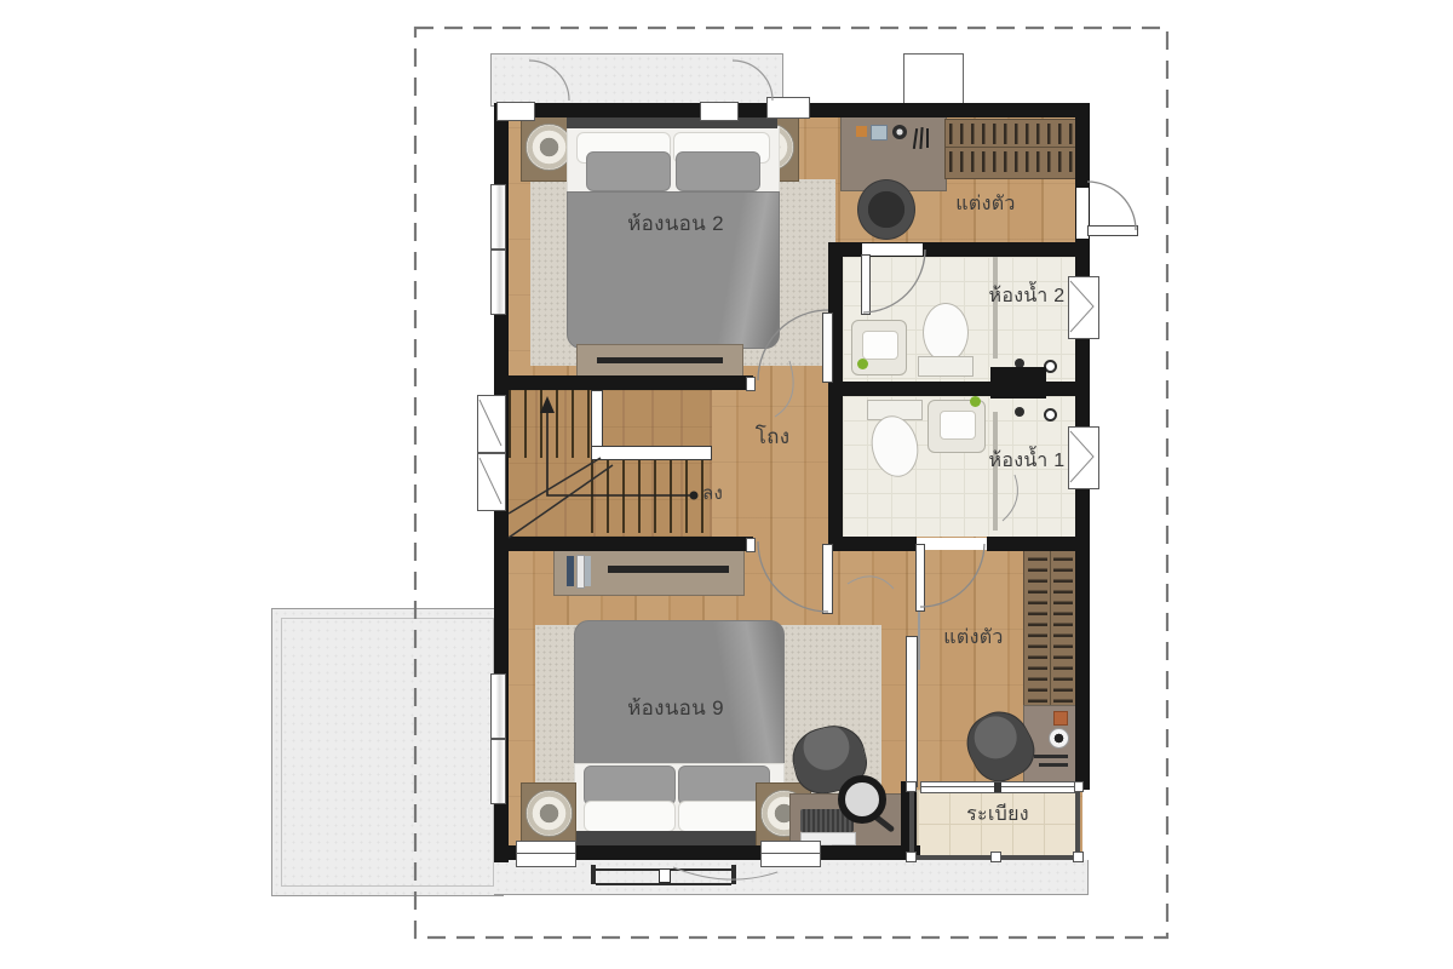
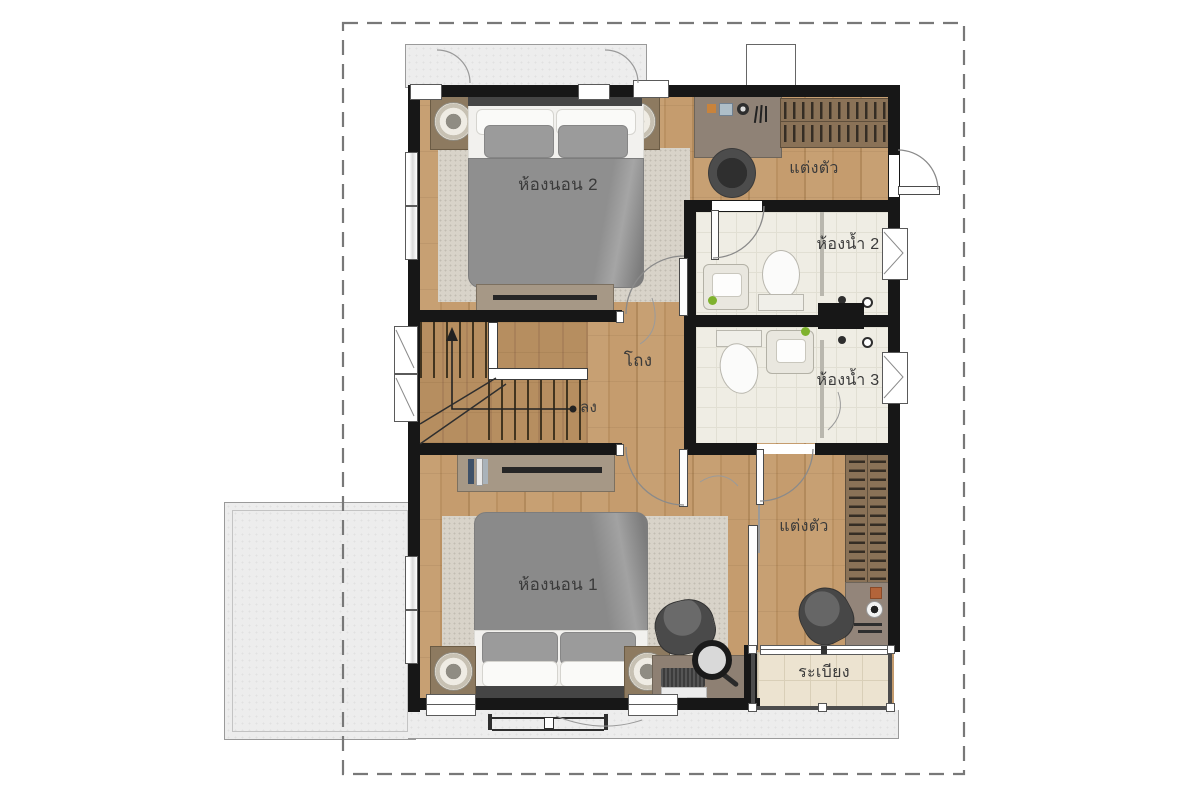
  ห้องนอน 2
  แต่งตัว
  ห้องน้ำ 2
  โถง
  ลง
- ห้องน้ำ 1
+ ห้องน้ำ 3
  แต่งตัว
- ห้องนอน 9
+ ห้องนอน 1
  ระเบียง
